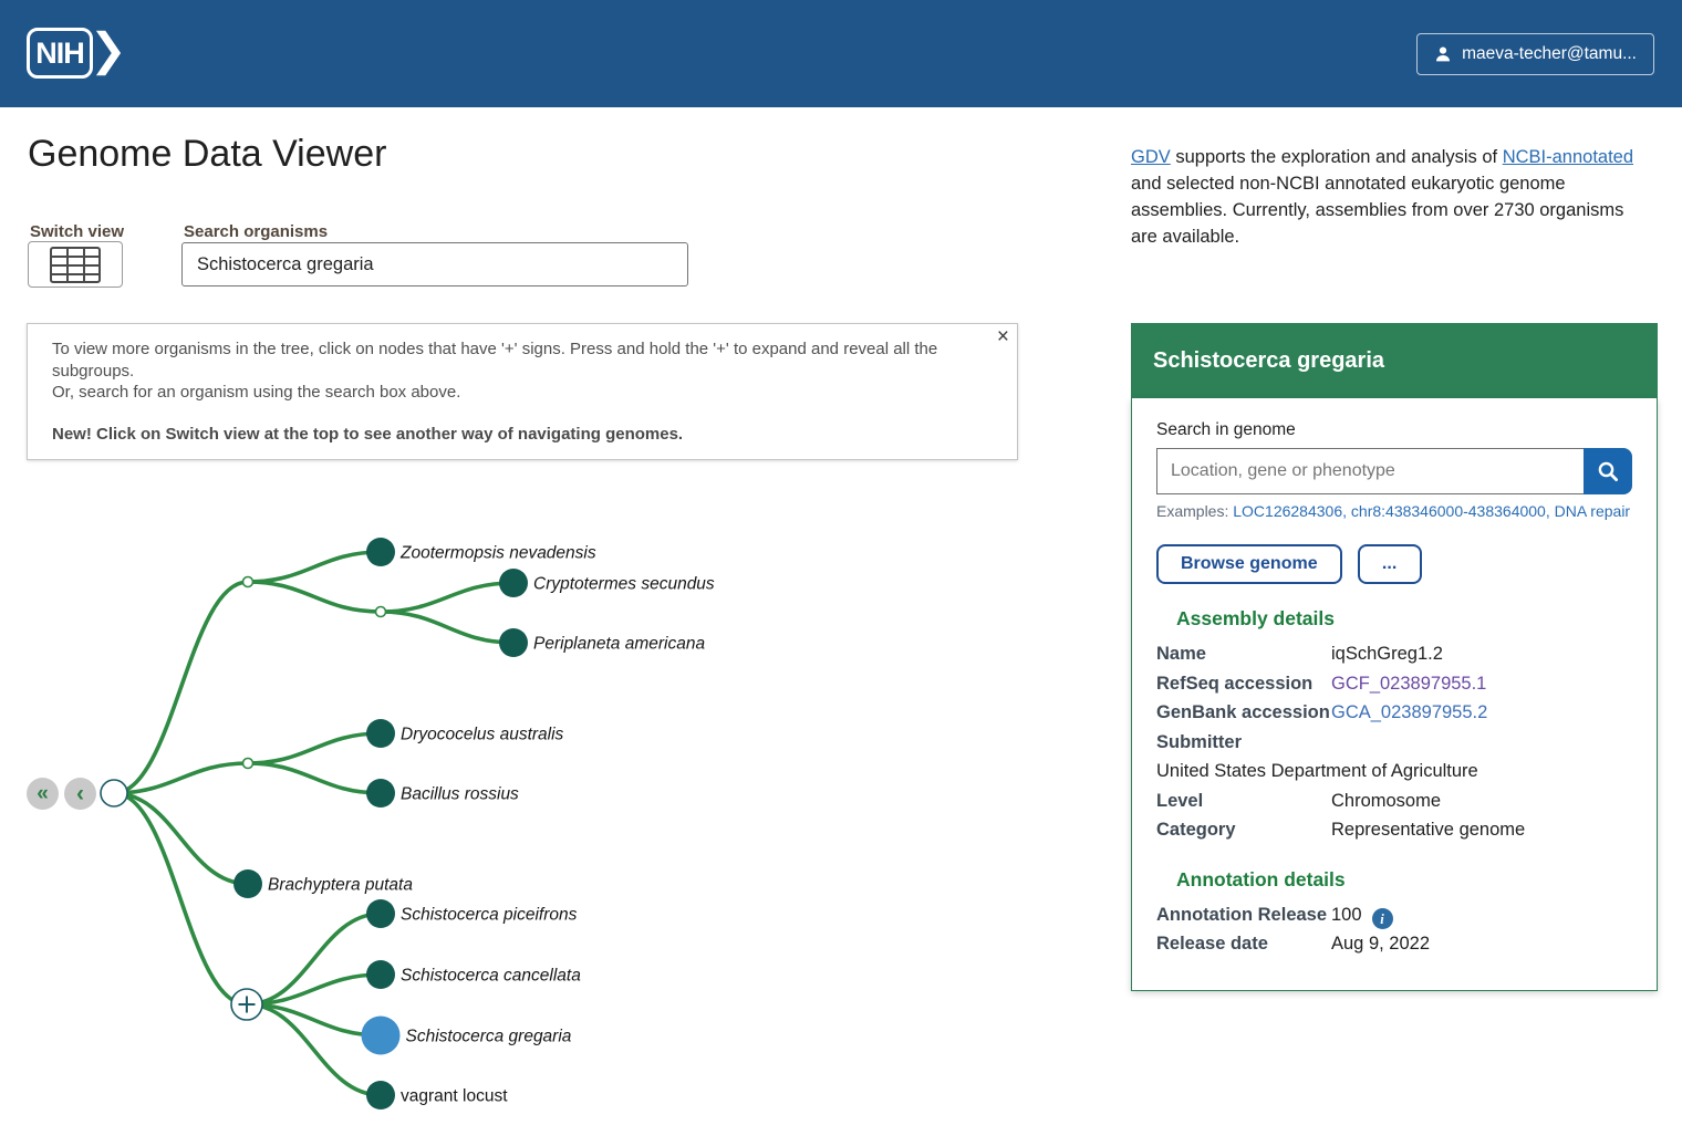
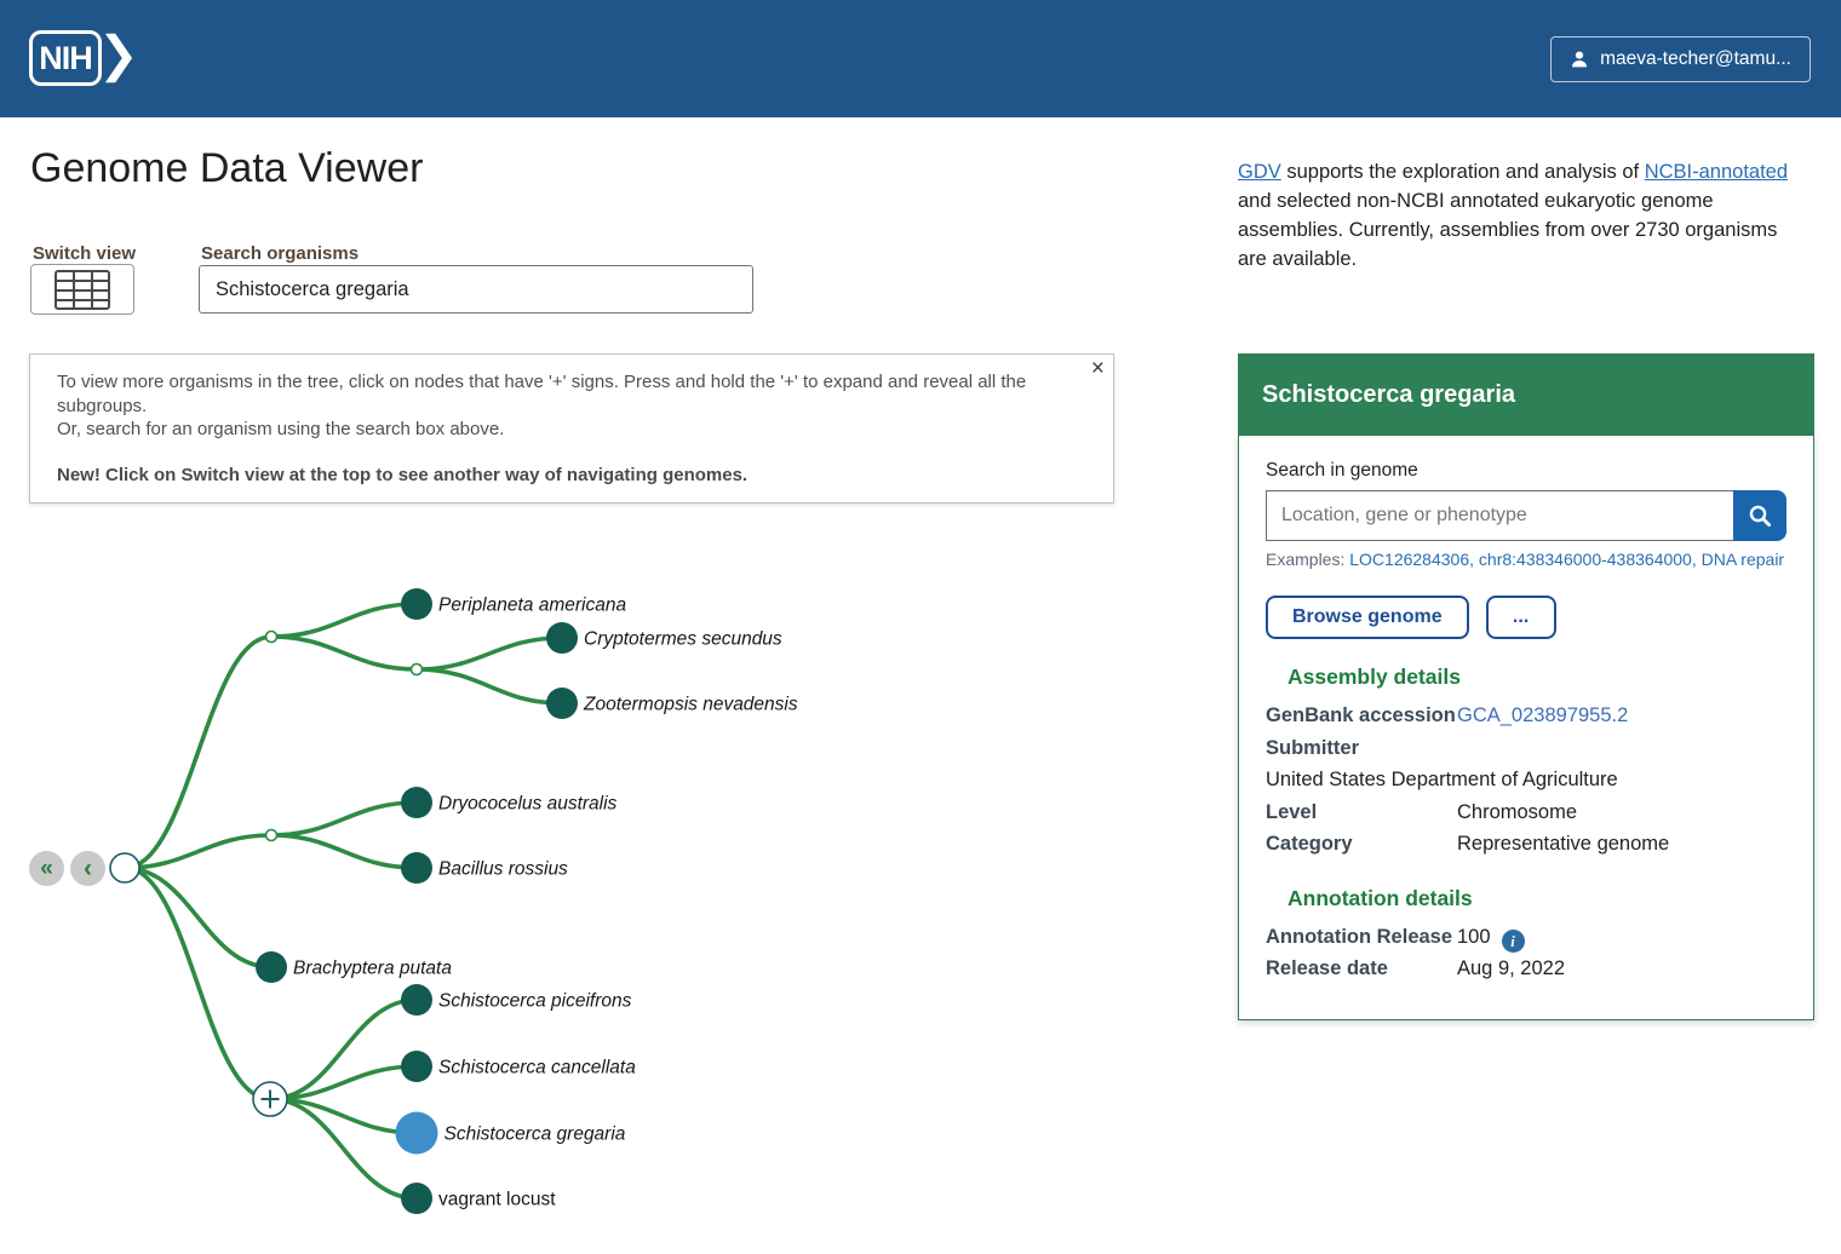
  NIH
  maeva-techer@tamu...
  Genome Data Viewer
  Switch view
  Search organisms
  Schistocerca gregaria
  ×
  To view more organisms in the tree, click on nodes that have '+' signs. Press and hold the '+' to expand and reveal all the subgroups.
  Or, search for an organism using the search box above.
  New! Click on Switch view at the top to see another way of navigating genomes.
  GDV supports the exploration and analysis of NCBI-annotated and selected non-NCBI annotated eukaryotic genome assemblies. Currently, assemblies from over 2730 organisms are available.
- Zootermopsis nevadensis
+ Periplaneta americana
  Cryptotermes secundus
- Periplaneta americana
+ Zootermopsis nevadensis
  Dryococelus australis
  Bacillus rossius
  Brachyptera putata
  Schistocerca piceifrons
  Schistocerca cancellata
  Schistocerca gregaria
  vagrant locust
  «
  ‹
  Schistocerca gregaria
  Search in genome
  Location, gene or phenotype
  Examples: LOC126284306, chr8:438346000-438364000, DNA repair
  Browse genome
  ...
  Assembly details
- Name
- iqSchGreg1.2
- RefSeq accession
- GCF_023897955.1
  GenBank accession
  GCA_023897955.2
  Submitter
  United States Department of Agriculture
  Level
  Chromosome
  Category
  Representative genome
  Annotation details
  Annotation Release
  100 i
  Release date
  Aug 9, 2022
